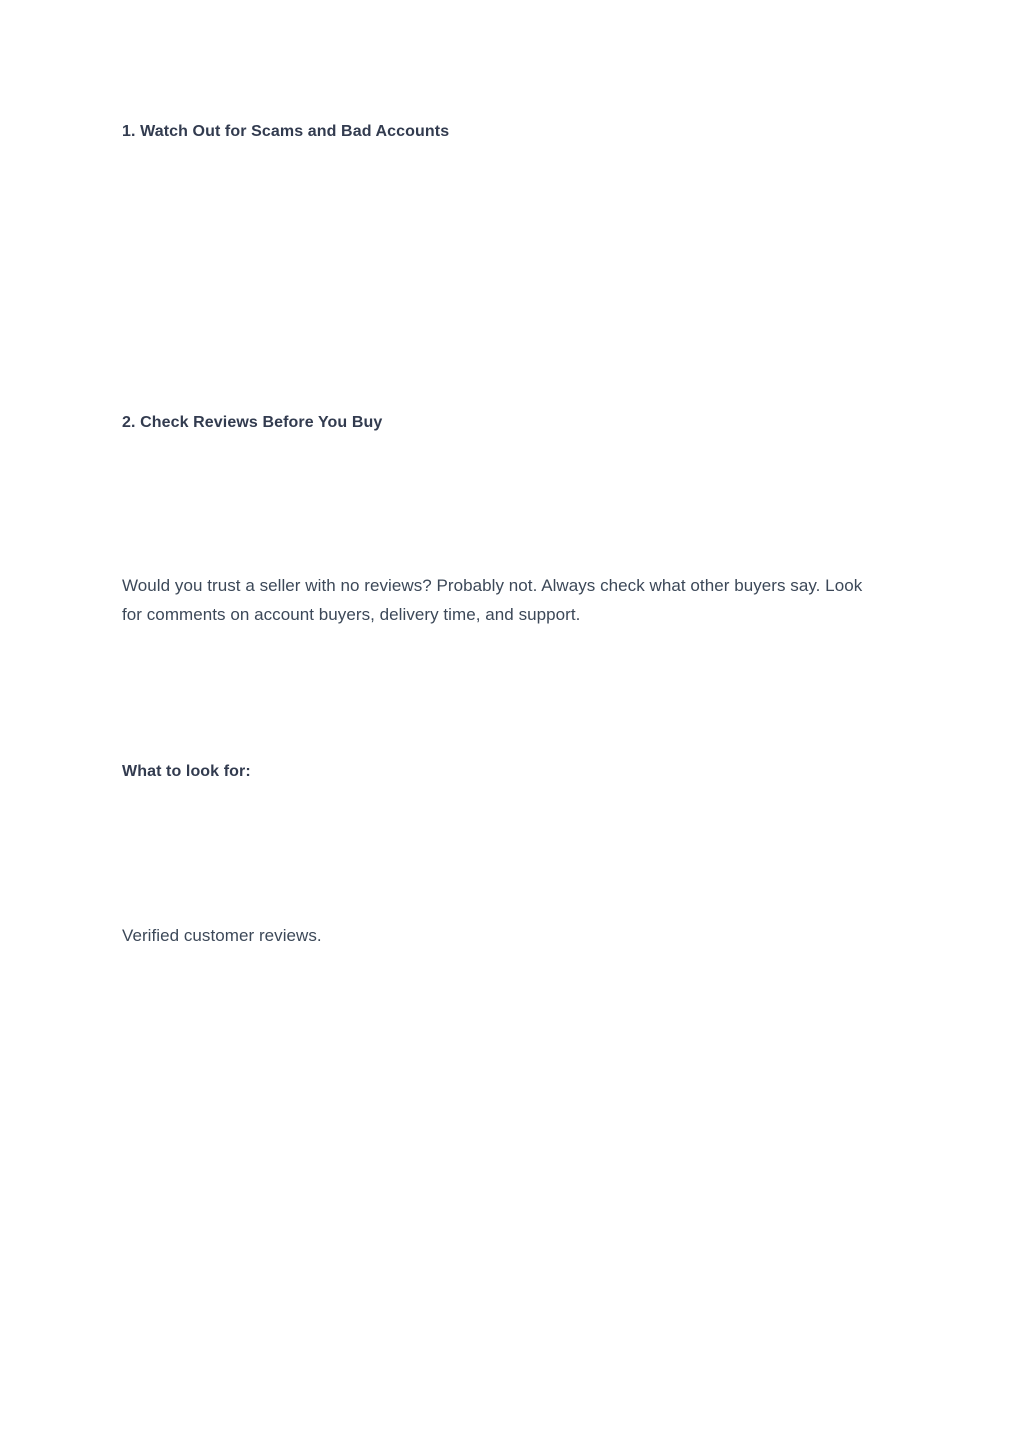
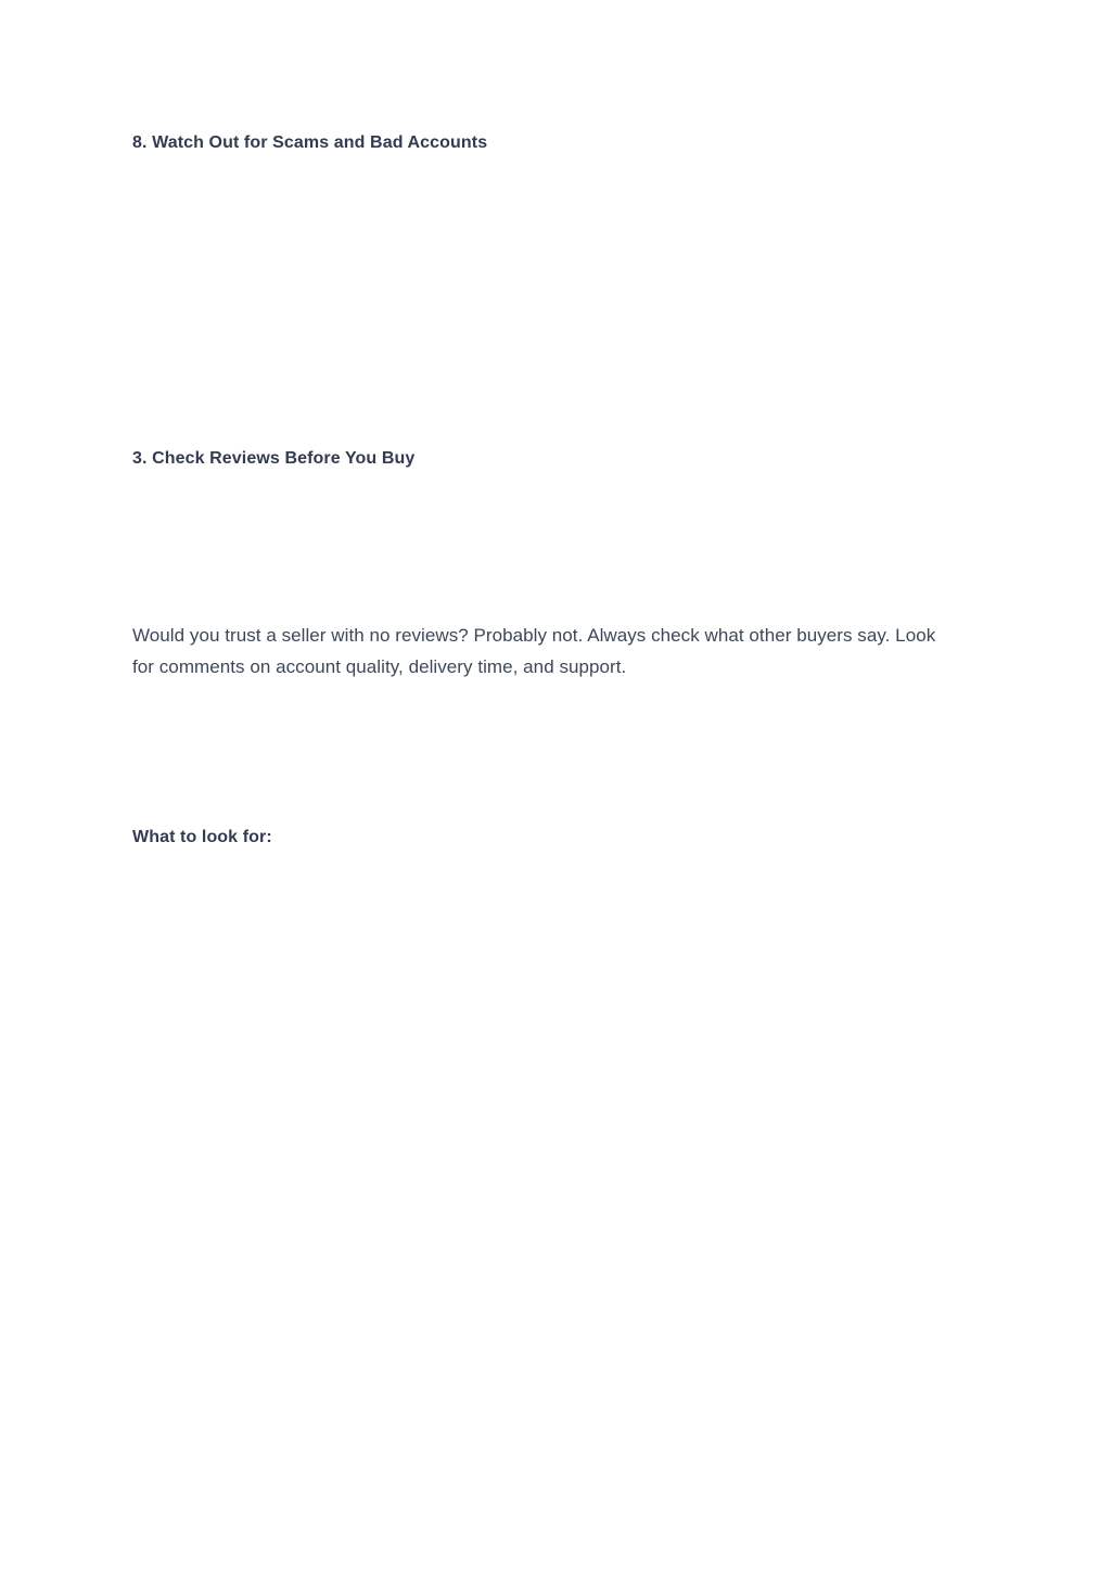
- 1. Watch Out for Scams and Bad Accounts
+ 8. Watch Out for Scams and Bad Accounts
- 2. Check Reviews Before You Buy
+ 3. Check Reviews Before You Buy
- Would you trust a seller with no reviews? Probably not. Always check what other buyers say. Look for comments on account buyers, delivery time, and support.
+ Would you trust a seller with no reviews? Probably not. Always check what other buyers say. Look for comments on account quality, delivery time, and support.
  What to look for:
- Verified customer reviews.
